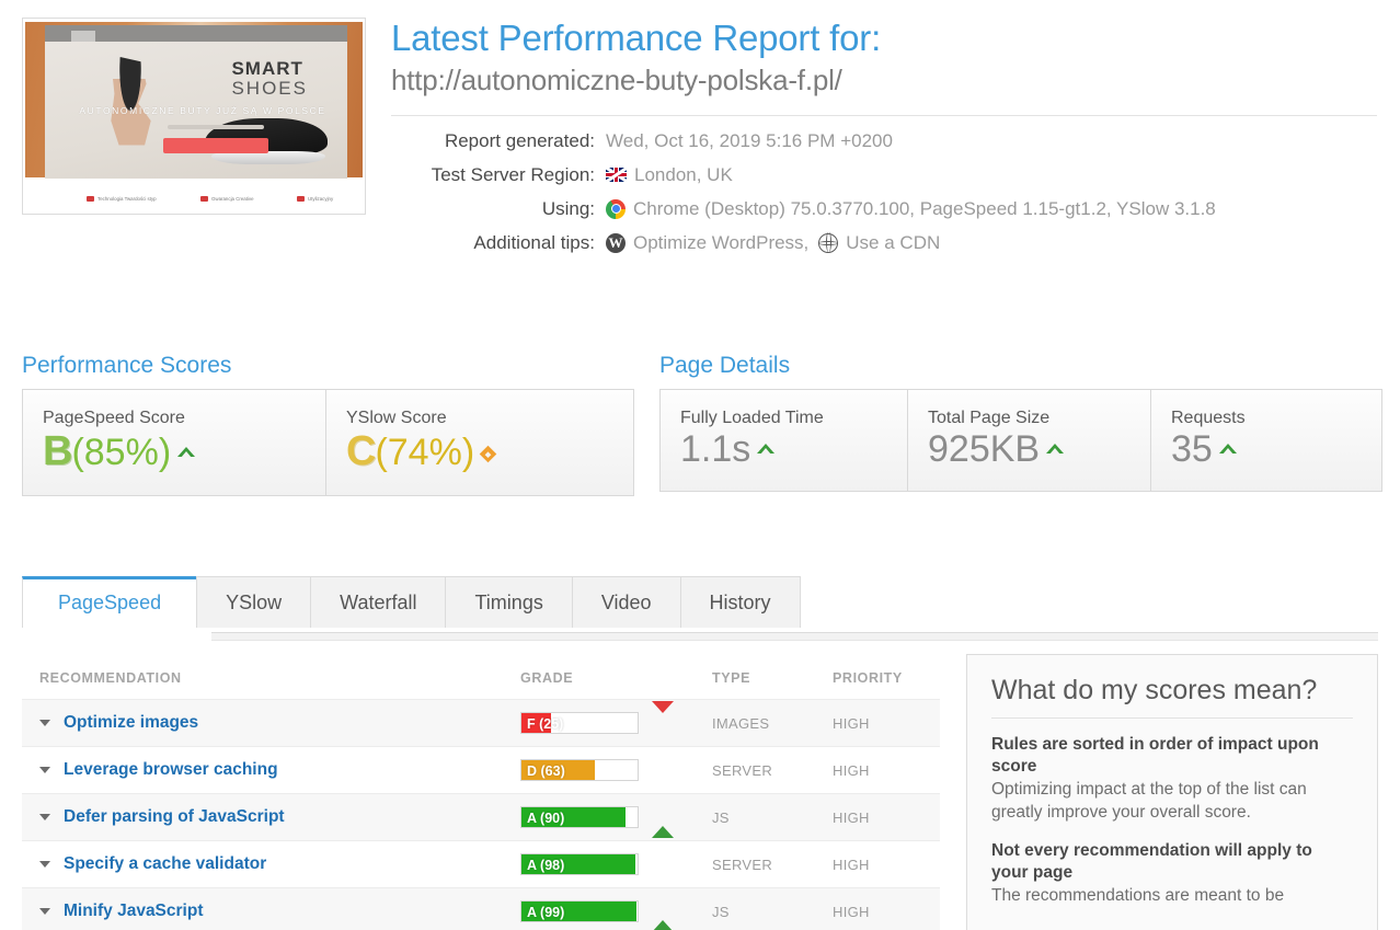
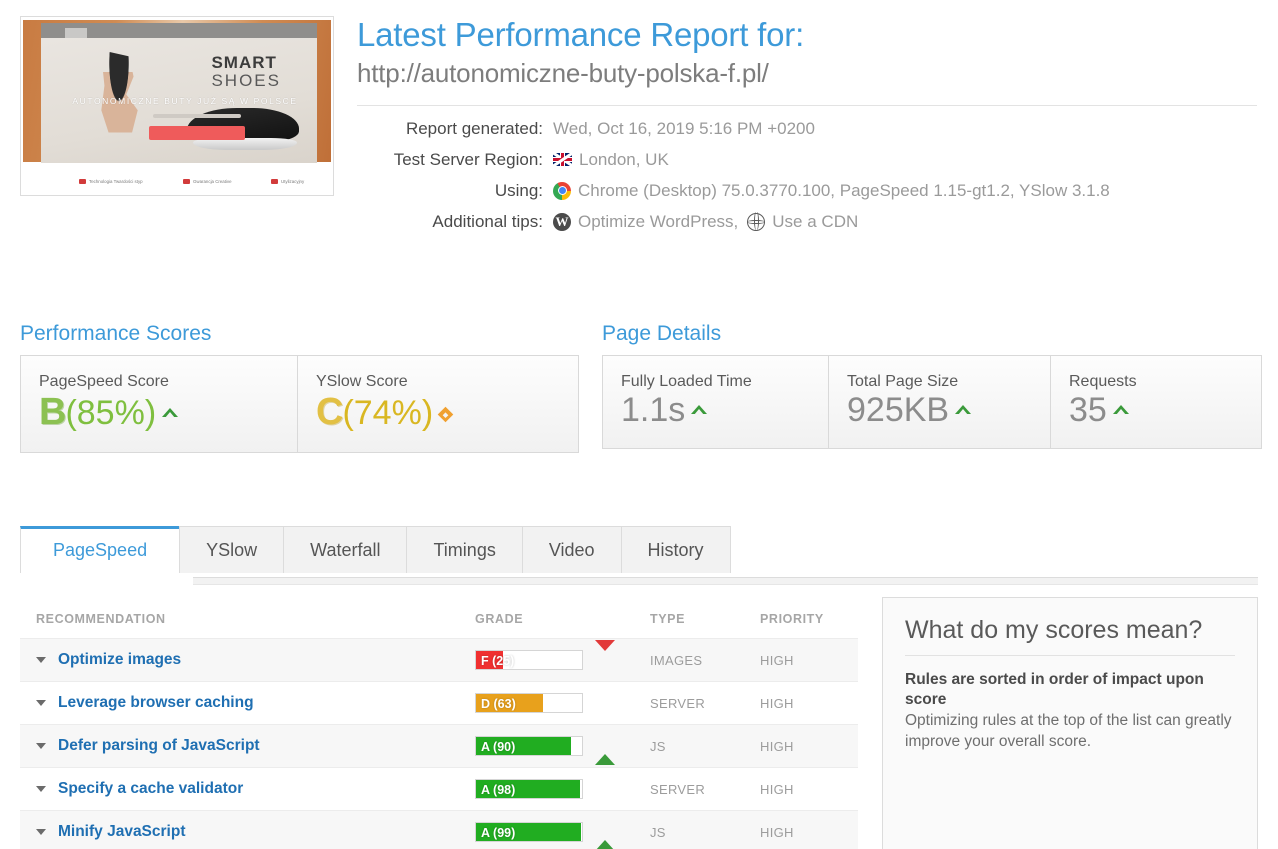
  SMART
  SHOES
  AUTONOMICZNE BUTY JUŻ SĄ W POLSCE
  Latest Performance Report for:
  http://autonomiczne-buty-polska-f.pl/
  Report generated:
  Wed, Oct 16, 2019 5:16 PM +0200
  Test Server Region:
  London, UK
  Using:
  Chrome (Desktop) 75.0.3770.100, PageSpeed 1.15-gt1.2, YSlow 3.1.8
  Additional tips:
  W
  Optimize WordPress,
  Use a CDN
  Performance Scores
  PageSpeed Score
  B(85%)
  YSlow Score
  C(74%)
  Page Details
  Fully Loaded Time
  1.1s
  Total Page Size
  925KB
  Requests
  35
  PageSpeed
  YSlow
  Waterfall
  Timings
  Video
  History
  RECOMMENDATION
  GRADE
  TYPE
  PRIORITY
  Optimize images
  F (25)
  IMAGES
  HIGH
  Leverage browser caching
  D (63)
  SERVER
  HIGH
  Defer parsing of JavaScript
  A (90)
  JS
  HIGH
  Specify a cache validator
  A (98)
  SERVER
  HIGH
  Minify JavaScript
  A (99)
  JS
  HIGH
  What do my scores mean?
  Rules are sorted in order of impact upon score
- Optimizing impact at the top of the list can greatly improve your overall score.
+ Optimizing rules at the top of the list can greatly improve your overall score.
- Not every recommendation will apply to your page
- The recommendations are meant to be
